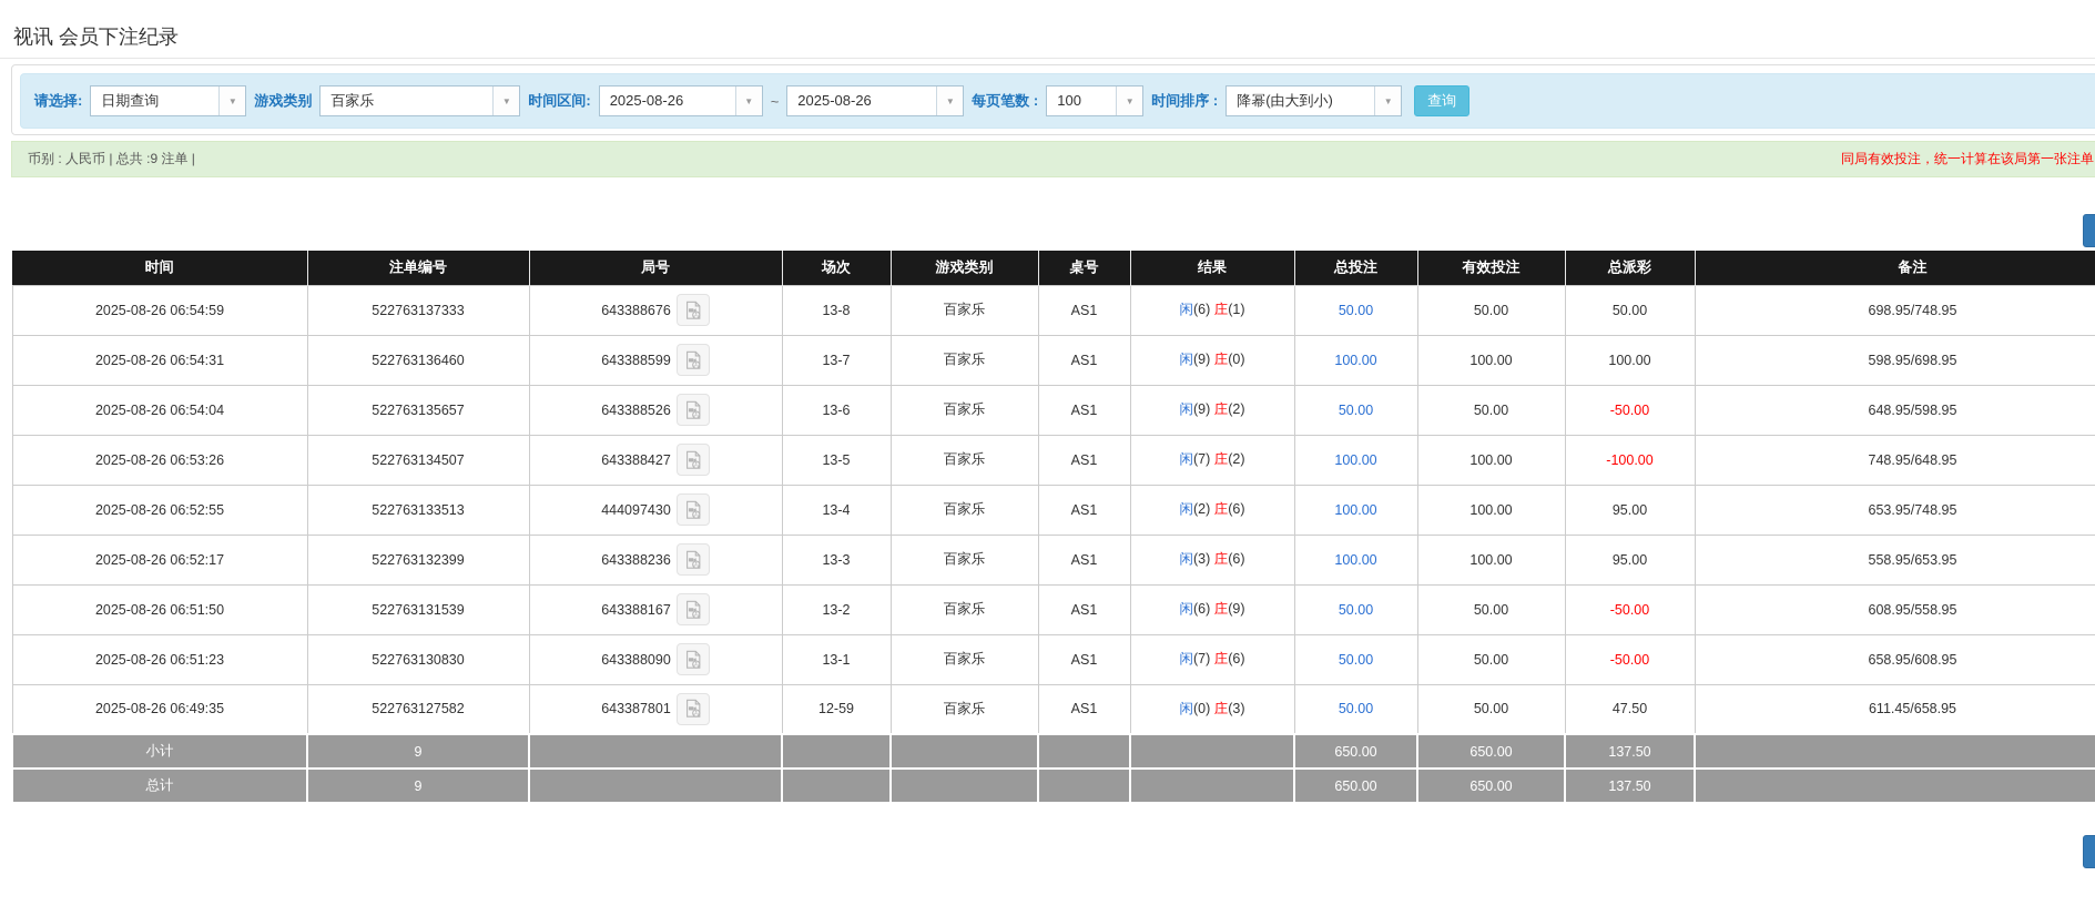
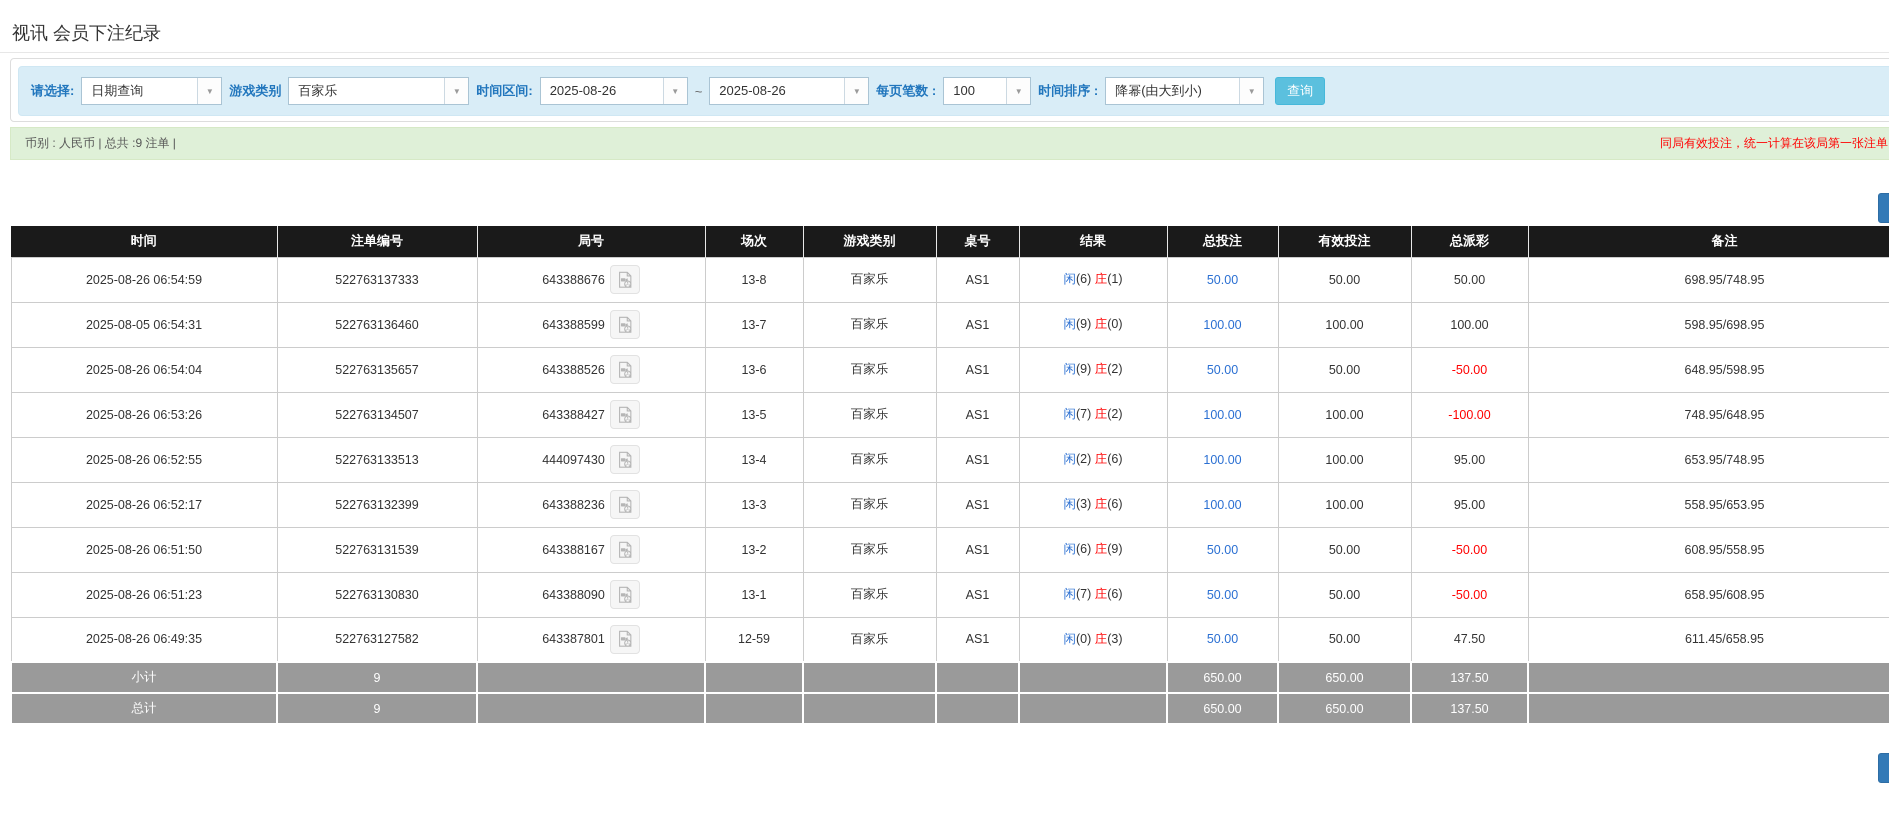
  视讯 会员下注纪录
  请选择:
  日期查询
  ▼
  游戏类别
  百家乐
  ▼
  时间区间:
  2025-08-26
  ▼
  ~
  2025-08-26
  ▼
  每页笔数 :
  100
  ▼
  时间排序 :
  降幂(由大到小)
  ▼
  查询
  币别 : 人民币 | 总共 :9 注单 |
  同局有效投注，统一计算在该局第一张注单
  时间	注单编号	局号	场次	游戏类别	桌号	结果	总投注	有效投注	总派彩	备注
  2025-08-26 06:54:59	522763137333	643388676	13-8	百家乐	AS1	闲(6) 庄(1)	50.00	50.00	50.00	698.95/748.95
- 2025-08-26 06:54:31	522763136460	643388599	13-7	百家乐	AS1	闲(9) 庄(0)	100.00	100.00	100.00	598.95/698.95
+ 2025-08-05 06:54:31	522763136460	643388599	13-7	百家乐	AS1	闲(9) 庄(0)	100.00	100.00	100.00	598.95/698.95
  2025-08-26 06:54:04	522763135657	643388526	13-6	百家乐	AS1	闲(9) 庄(2)	50.00	50.00	-50.00	648.95/598.95
  2025-08-26 06:53:26	522763134507	643388427	13-5	百家乐	AS1	闲(7) 庄(2)	100.00	100.00	-100.00	748.95/648.95
  2025-08-26 06:52:55	522763133513	444097430	13-4	百家乐	AS1	闲(2) 庄(6)	100.00	100.00	95.00	653.95/748.95
  2025-08-26 06:52:17	522763132399	643388236	13-3	百家乐	AS1	闲(3) 庄(6)	100.00	100.00	95.00	558.95/653.95
  2025-08-26 06:51:50	522763131539	643388167	13-2	百家乐	AS1	闲(6) 庄(9)	50.00	50.00	-50.00	608.95/558.95
  2025-08-26 06:51:23	522763130830	643388090	13-1	百家乐	AS1	闲(7) 庄(6)	50.00	50.00	-50.00	658.95/608.95
  2025-08-26 06:49:35	522763127582	643387801	12-59	百家乐	AS1	闲(0) 庄(3)	50.00	50.00	47.50	611.45/658.95
  小计	9						650.00	650.00	137.50
  总计	9						650.00	650.00	137.50
